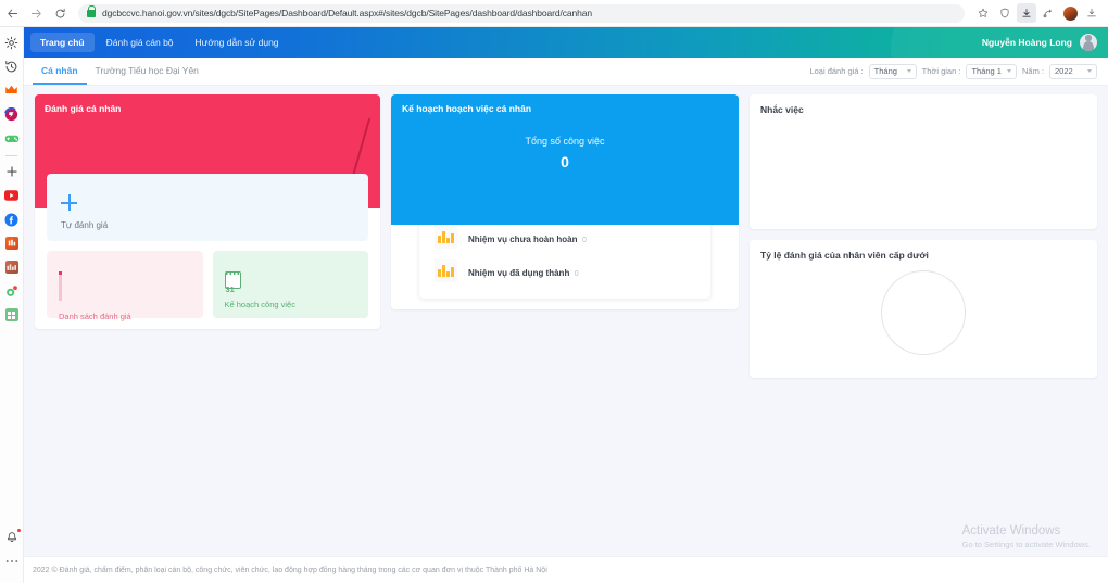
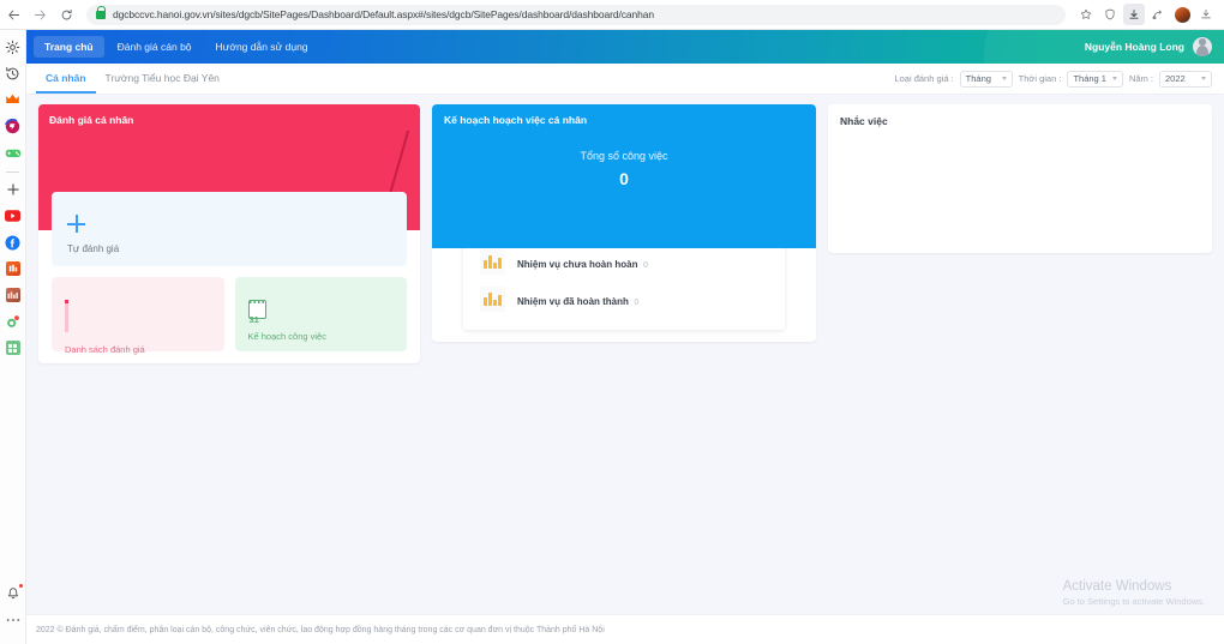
  dgcbccvc.hanoi.gov.vn/sites/dgcb/SitePages/Dashboard/Default.aspx#/sites/dgcb/SitePages/dashboard/dashboard/canhan
  Trang chủ
  Đánh giá cán bộ
  Hướng dẫn sử dụng
  Nguyễn Hoàng Long
  Cá nhân
  Trường Tiểu học Đại Yên
  Loại đánh giá :
  Tháng
  Thời gian :
  Tháng 1
  Năm :
  2022
  Đánh giá cá nhân
  Tự đánh giá
  Danh sách đánh giá
  31
  Kế hoạch công việc
  Kế hoạch hoạch việc cá nhân
  Tổng số công việc
  0
  Nhiệm vụ chưa hoàn hoàn
- Nhiệm vụ đã dụng thành
+ Nhiệm vụ đã hoàn thành
  Nhắc việc
- Tỷ lệ đánh giá của nhân viên cấp dưới
  Activate Windows
  Go to Settings to activate Windows.
